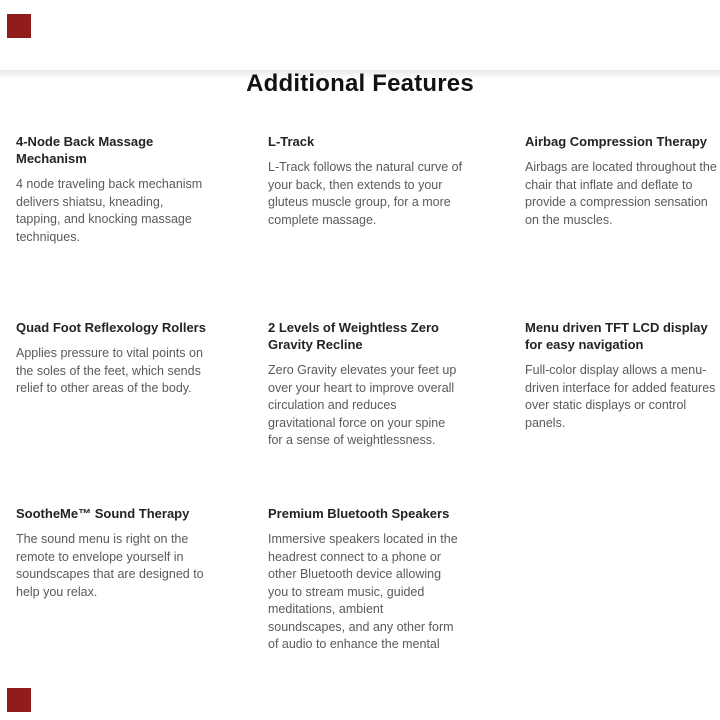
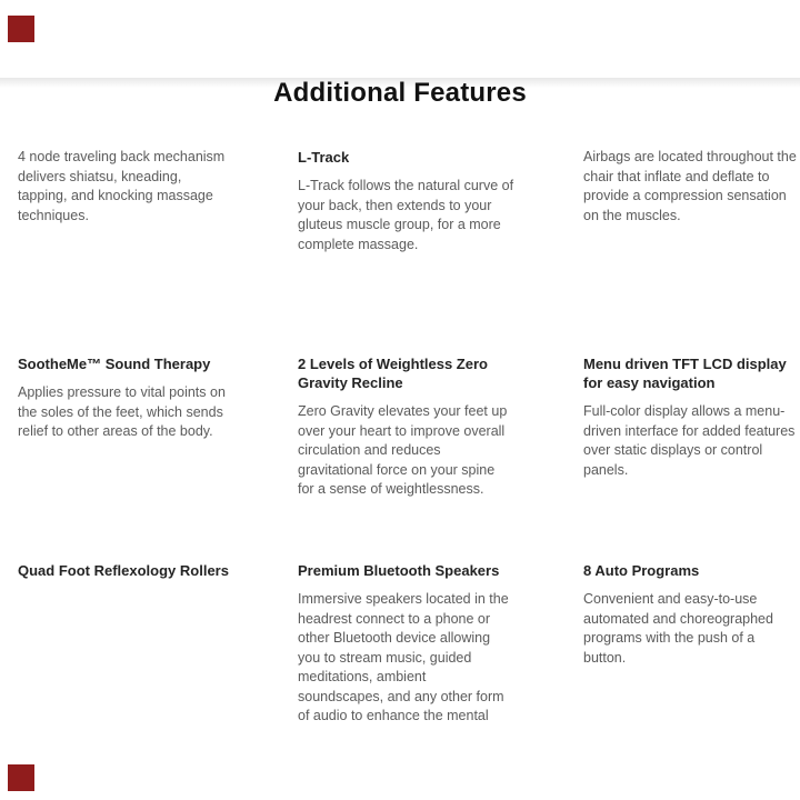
  Additional Features
- 4-Node Back Massage
- Mechanism
  4 node traveling back mechanism
  delivers shiatsu, kneading,
  tapping, and knocking massage
  techniques.
  L-Track
  L-Track follows the natural curve of
  your back, then extends to your
  gluteus muscle group, for a more
  complete massage.
- Airbag Compression Therapy
  Airbags are located throughout the
  chair that inflate and deflate to
  provide a compression sensation
  on the muscles.
- Quad Foot Reflexology Rollers
+ SootheMe™ Sound Therapy
  Applies pressure to vital points on
  the soles of the feet, which sends
  relief to other areas of the body.
  2 Levels of Weightless Zero
  Gravity Recline
  Zero Gravity elevates your feet up
  over your heart to improve overall
  circulation and reduces
  gravitational force on your spine
  for a sense of weightlessness.
  Menu driven TFT LCD display
  for easy navigation
  Full-color display allows a menu-
  driven interface for added features
  over static displays or control
  panels.
- SootheMe™ Sound Therapy
+ Quad Foot Reflexology Rollers
- The sound menu is right on the
- remote to envelope yourself in
- soundscapes that are designed to
- help you relax.
  Premium Bluetooth Speakers
  Immersive speakers located in the
  headrest connect to a phone or
  other Bluetooth device allowing
  you to stream music, guided
  meditations, ambient
  soundscapes, and any other form
  of audio to enhance the mental
+ 8 Auto Programs
+ Convenient and easy-to-use
+ automated and choreographed
+ programs with the push of a
+ button.
